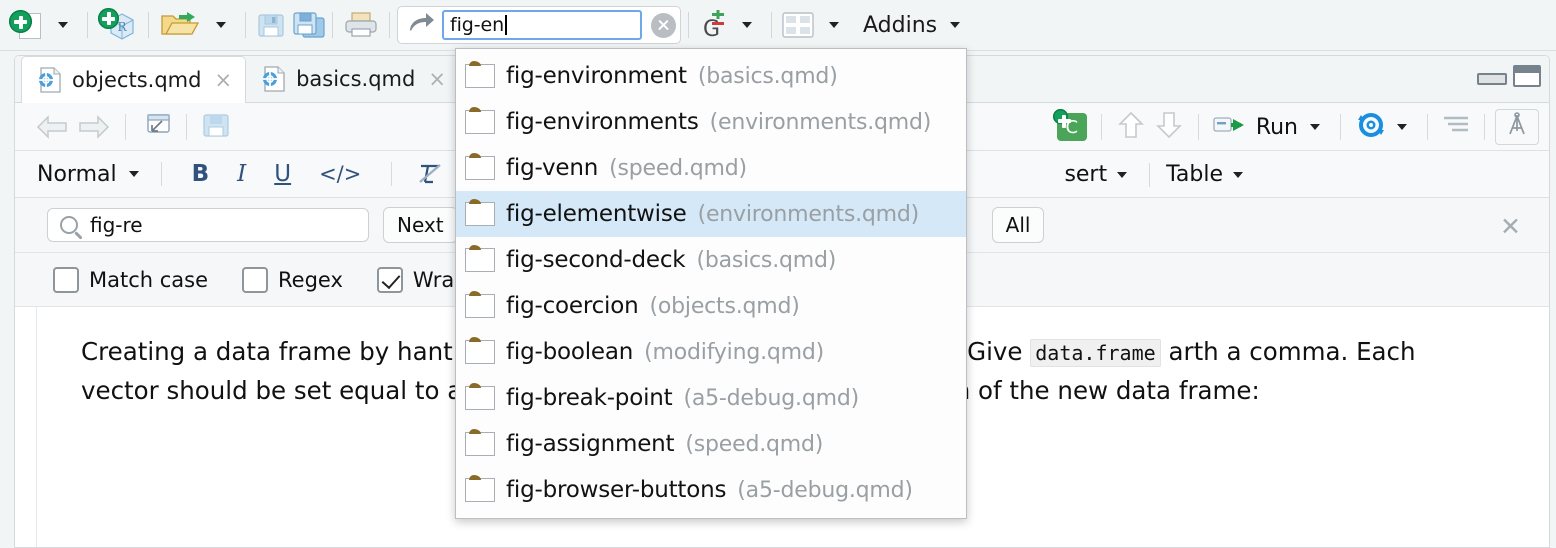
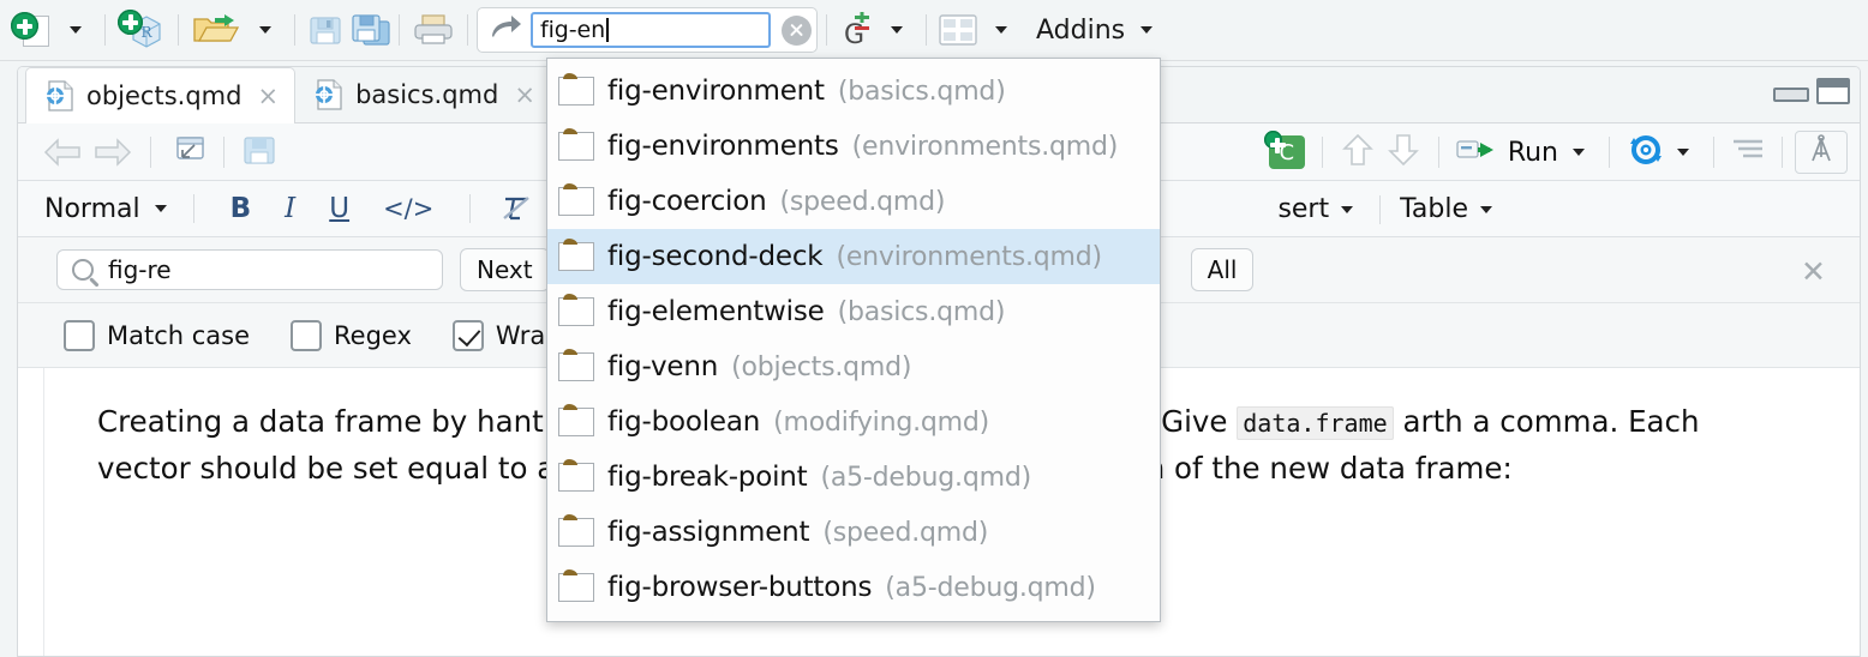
  R
  fig-en
  G
  Addins
  objects.qmd
  ×
  basics.qmd
  ×
  C
  Run
  Normal
  B
  I
  U
  </>
  sert
  Table
  fig-re
  Next
  All
  ✕
  Match case
  Regex
  Wra
  fig-environment
  (basics.qmd)
  fig-environments
  (environments.qmd)
- fig-venn
+ fig-coercion
  (speed.qmd)
- fig-elementwise
+ fig-second-deck
  (environments.qmd)
- fig-second-deck
+ fig-elementwise
  (basics.qmd)
- fig-coercion
+ fig-venn
  (objects.qmd)
  fig-boolean
  (modifying.qmd)
  fig-break-point
  (a5-debug.qmd)
  fig-assignment
  (speed.qmd)
  fig-browser-buttons
  (a5-debug.qmd)
